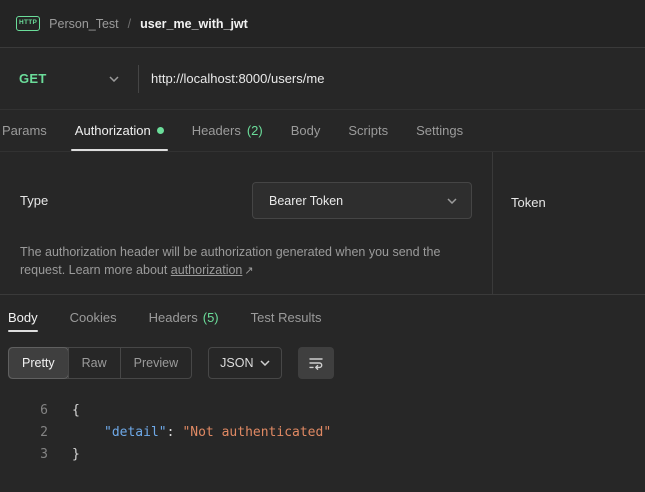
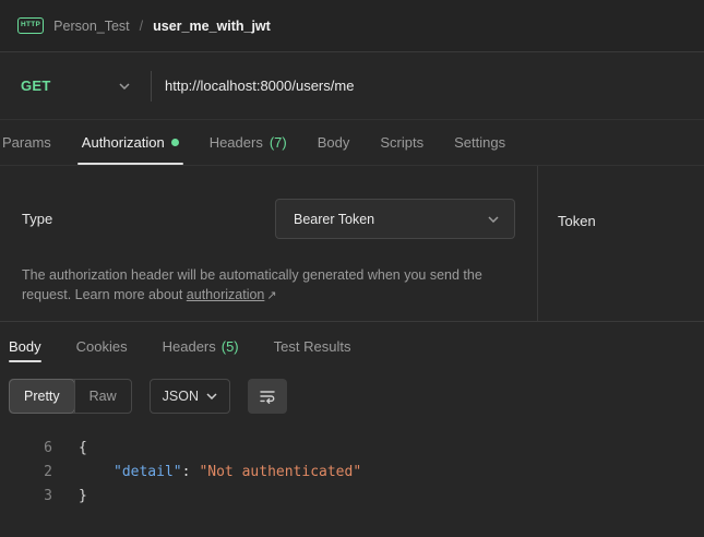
  Person_Test
  /
  user_me_with_jwt
  GET
  http://localhost:8000/users/me
  Params
  Authorization
  Headers
- (2)
+ (7)
  Body
  Scripts
  Settings
  Type
  Bearer Token
- The authorization header will be authorization generated when you send the request. Learn more about authorization ↗
+ The authorization header will be automatically generated when you send the request. Learn more about authorization ↗
  Token
  Body
  Cookies
  Headers
  (5)
  Test Results
  Pretty
  Raw
- Preview
  JSON
  6
  {
  2
  "detail": "Not authenticated"
  3
  }
